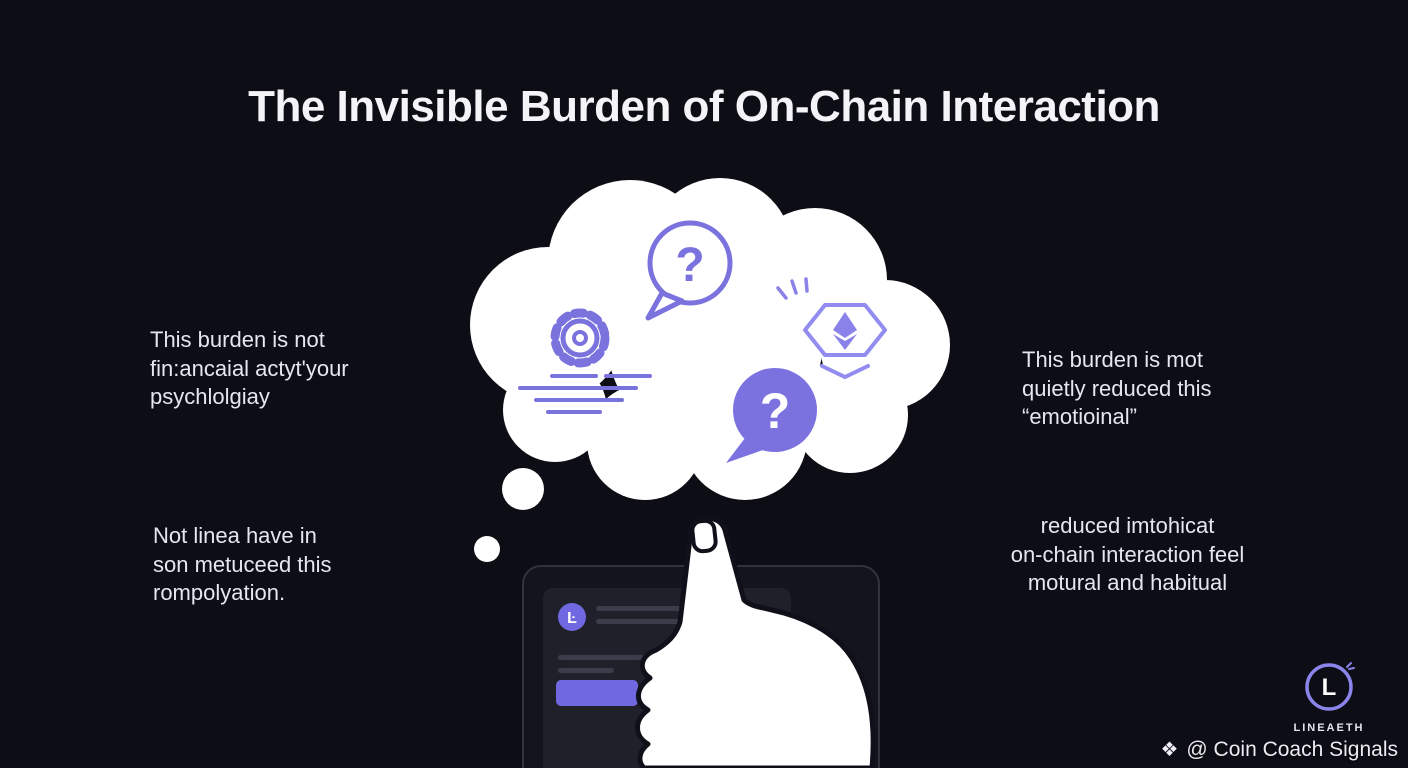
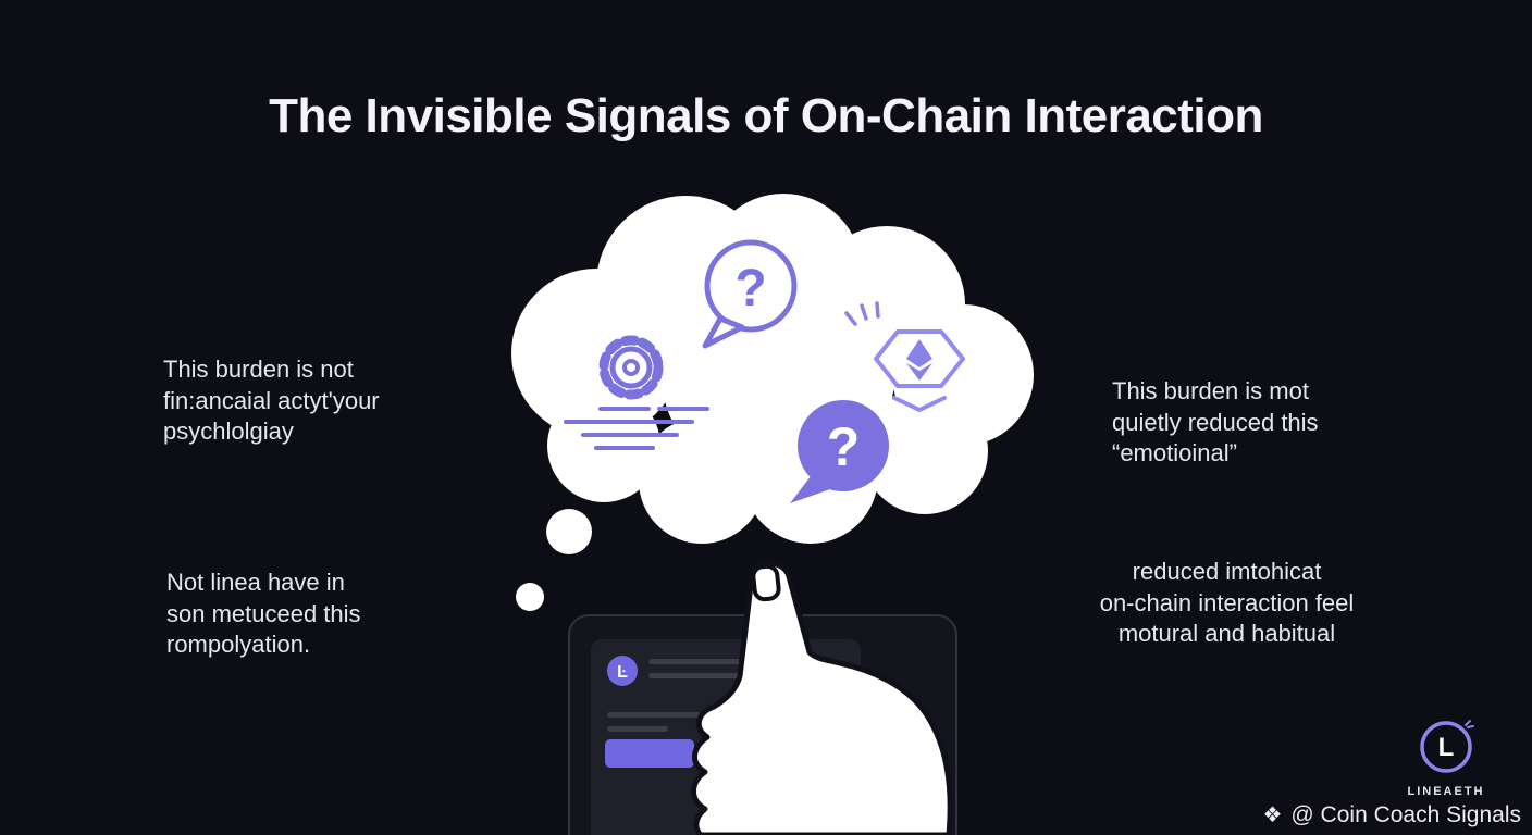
- The Invisible Burden of On-Chain Interaction
+ The Invisible Signals of On-Chain Interaction
  This burden is not
  fin:ancaial actyt'your
  psychlolgiay
  Not linea have in
  son metuceed this
  rompolyation.
  This burden is mot
  quietly reduced this
  “emotioinal”
  reduced imtohicat
  on-chain interaction feel
  motural and habitual
  ?
  ?
  Ŀ
  L
  LINEAETH
  ❖
  @ Coin Coach Signals
